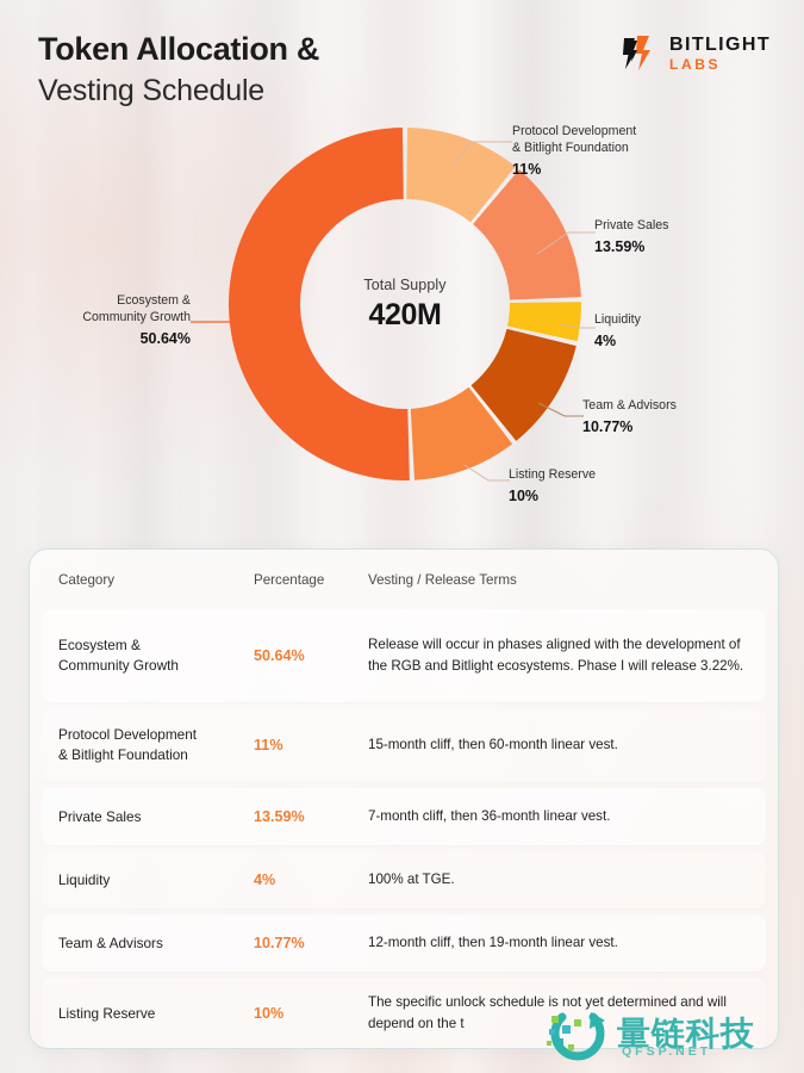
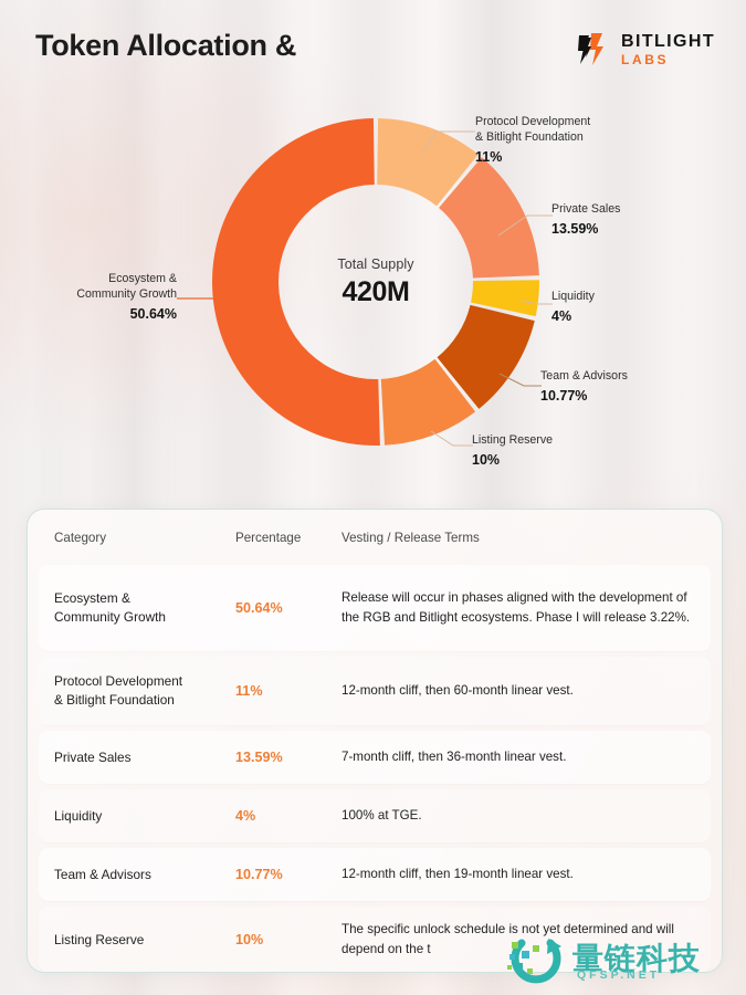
  Token Allocation &
- Vesting Schedule
  BITLIGHT
  LABS
  Total Supply
  420M
  Protocol Development
  & Bitlight Foundation
  11%
  Private Sales
  13.59%
  Liquidity
  4%
  Team & Advisors
  10.77%
  Listing Reserve
  10%
  Ecosystem &
  Community Growth
  50.64%
  Category
  Percentage
  Vesting / Release Terms
  Ecosystem &
  Community Growth
  50.64%
  Release will occur in phases aligned with the development of the RGB and Bitlight ecosystems. Phase I will release 3.22%.
  Protocol Development
  & Bitlight Foundation
  11%
- 15-month cliff, then 60-month linear vest.
+ 12-month cliff, then 60-month linear vest.
  Private Sales
  13.59%
  7-month cliff, then 36-month linear vest.
  Liquidity
  4%
  100% at TGE.
  Team & Advisors
  10.77%
  12-month cliff, then 19-month linear vest.
  Listing Reserve
  10%
  The specific unlock schedule is not yet determined and will depend on the t
  量链科技
  QFSP.NET
